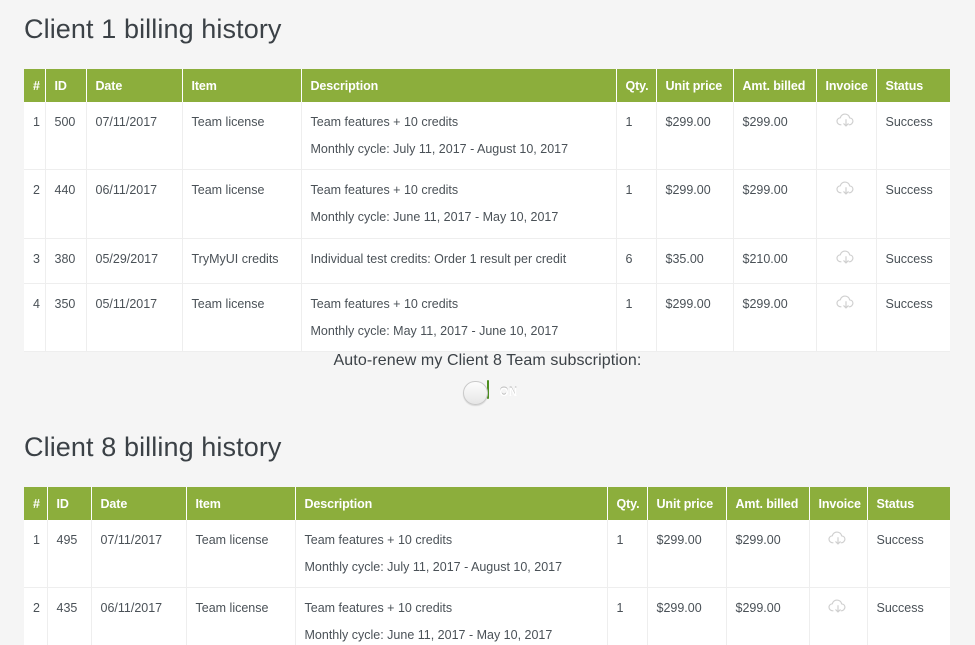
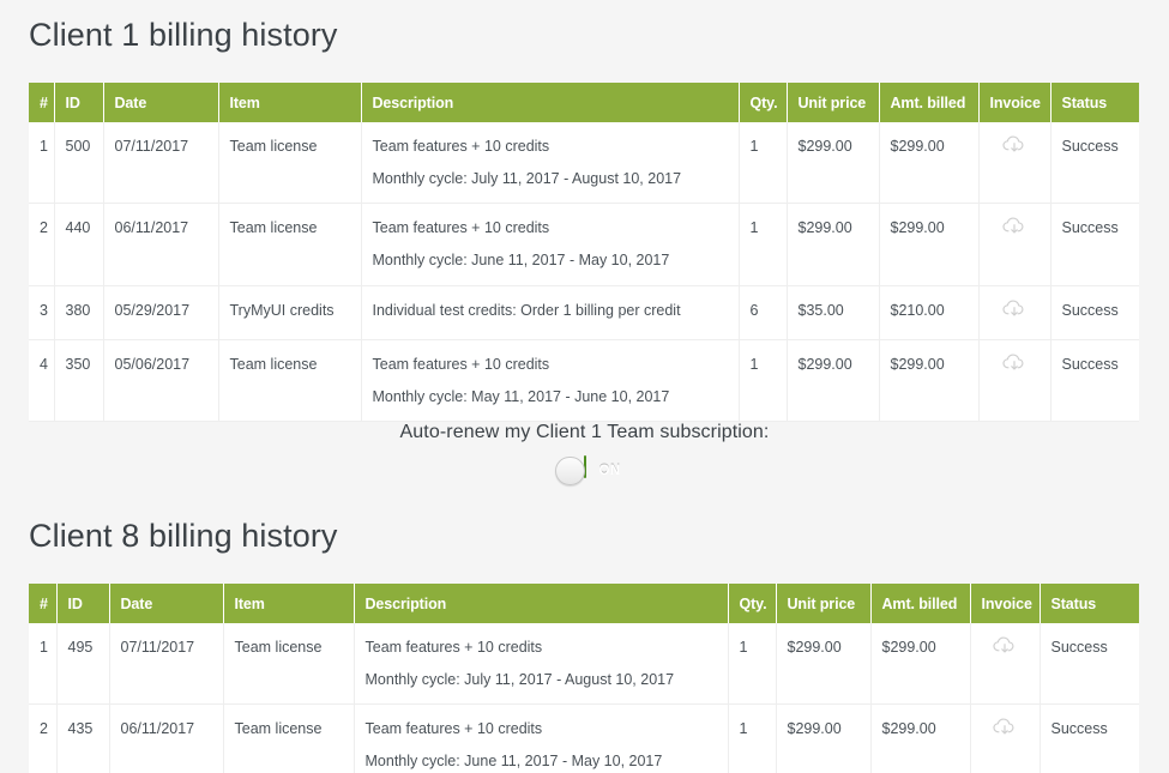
  Client 1 billing history
  #	ID	Date	Item	Description	Qty.	Unit price	Amt. billed	Invoice	Status
  1	500	07/11/2017	Team license	Team features + 10 credits Monthly cycle: July 11, 2017 - August 10, 2017	1	$299.00	$299.00		Success
  2	440	06/11/2017	Team license	Team features + 10 credits Monthly cycle: June 11, 2017 - May 10, 2017	1	$299.00	$299.00		Success
- 3	380	05/29/2017	TryMyUI credits	Individual test credits: Order 1 result per credit	6	$35.00	$210.00		Success
+ 3	380	05/29/2017	TryMyUI credits	Individual test credits: Order 1 billing per credit	6	$35.00	$210.00		Success
- 4	350	05/11/2017	Team license	Team features + 10 credits Monthly cycle: May 11, 2017 - June 10, 2017	1	$299.00	$299.00		Success
+ 4	350	05/06/2017	Team license	Team features + 10 credits Monthly cycle: May 11, 2017 - June 10, 2017	1	$299.00	$299.00		Success
- Auto-renew my Client 8 Team subscription:
+ Auto-renew my Client 1 Team subscription:
  ON
  Client 8 billing history
  #	ID	Date	Item	Description	Qty.	Unit price	Amt. billed	Invoice	Status
  1	495	07/11/2017	Team license	Team features + 10 credits Monthly cycle: July 11, 2017 - August 10, 2017	1	$299.00	$299.00		Success
  2	435	06/11/2017	Team license	Team features + 10 credits Monthly cycle: June 11, 2017 - May 10, 2017	1	$299.00	$299.00		Success
